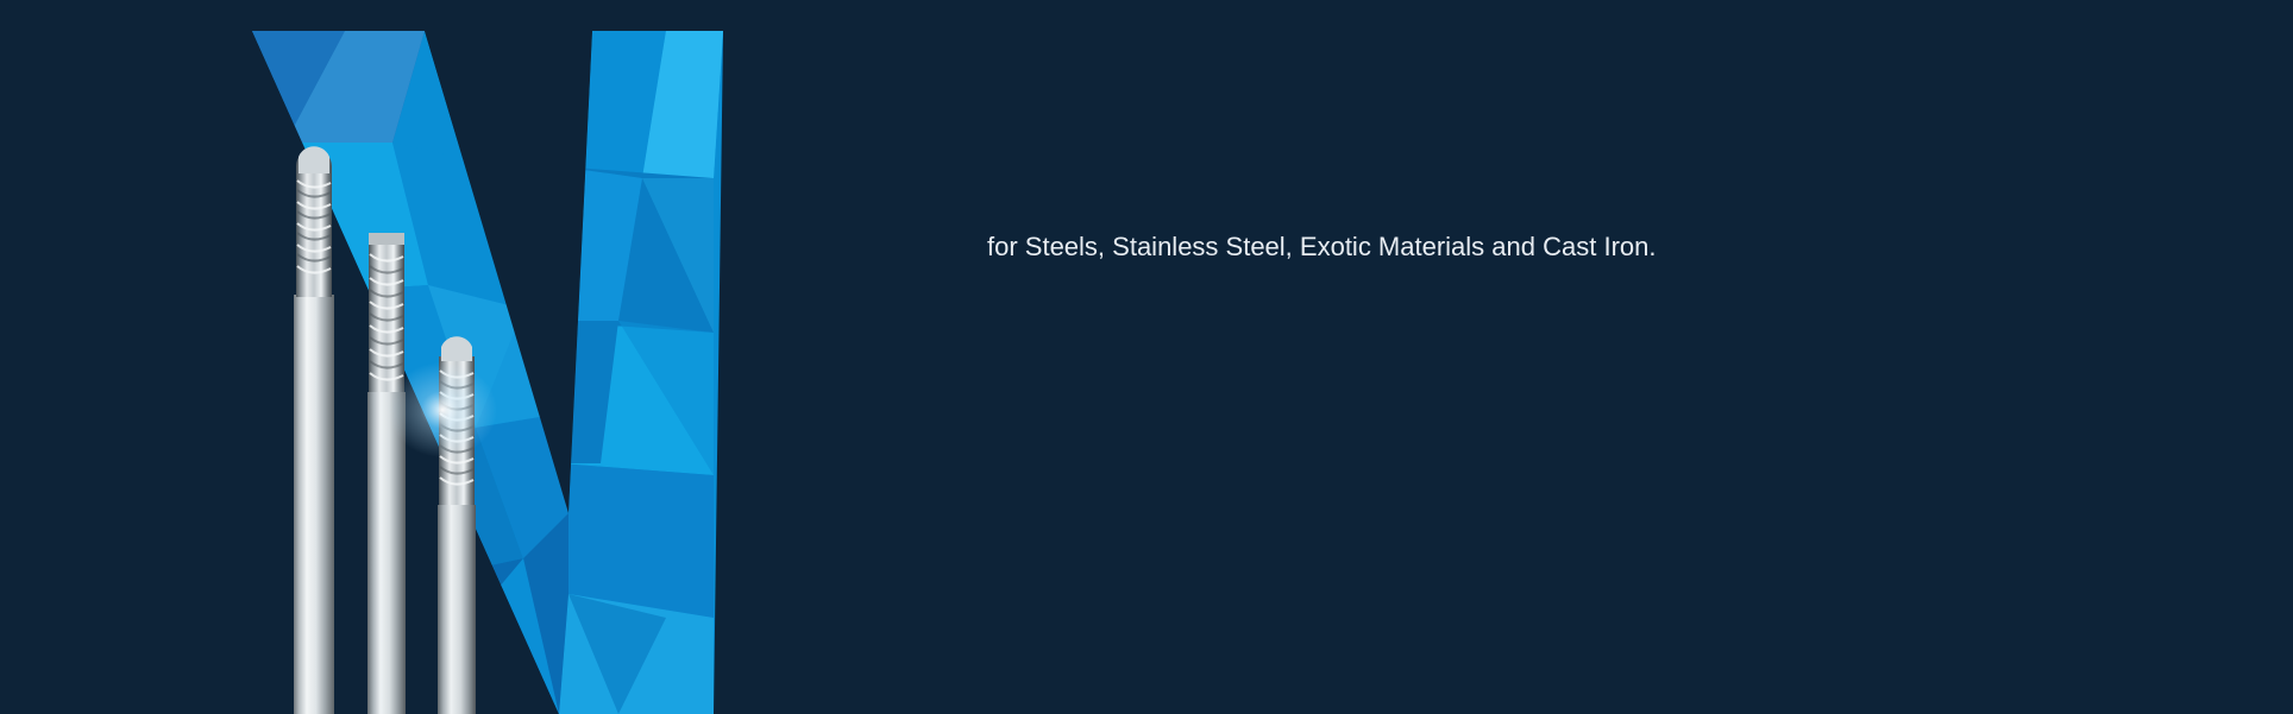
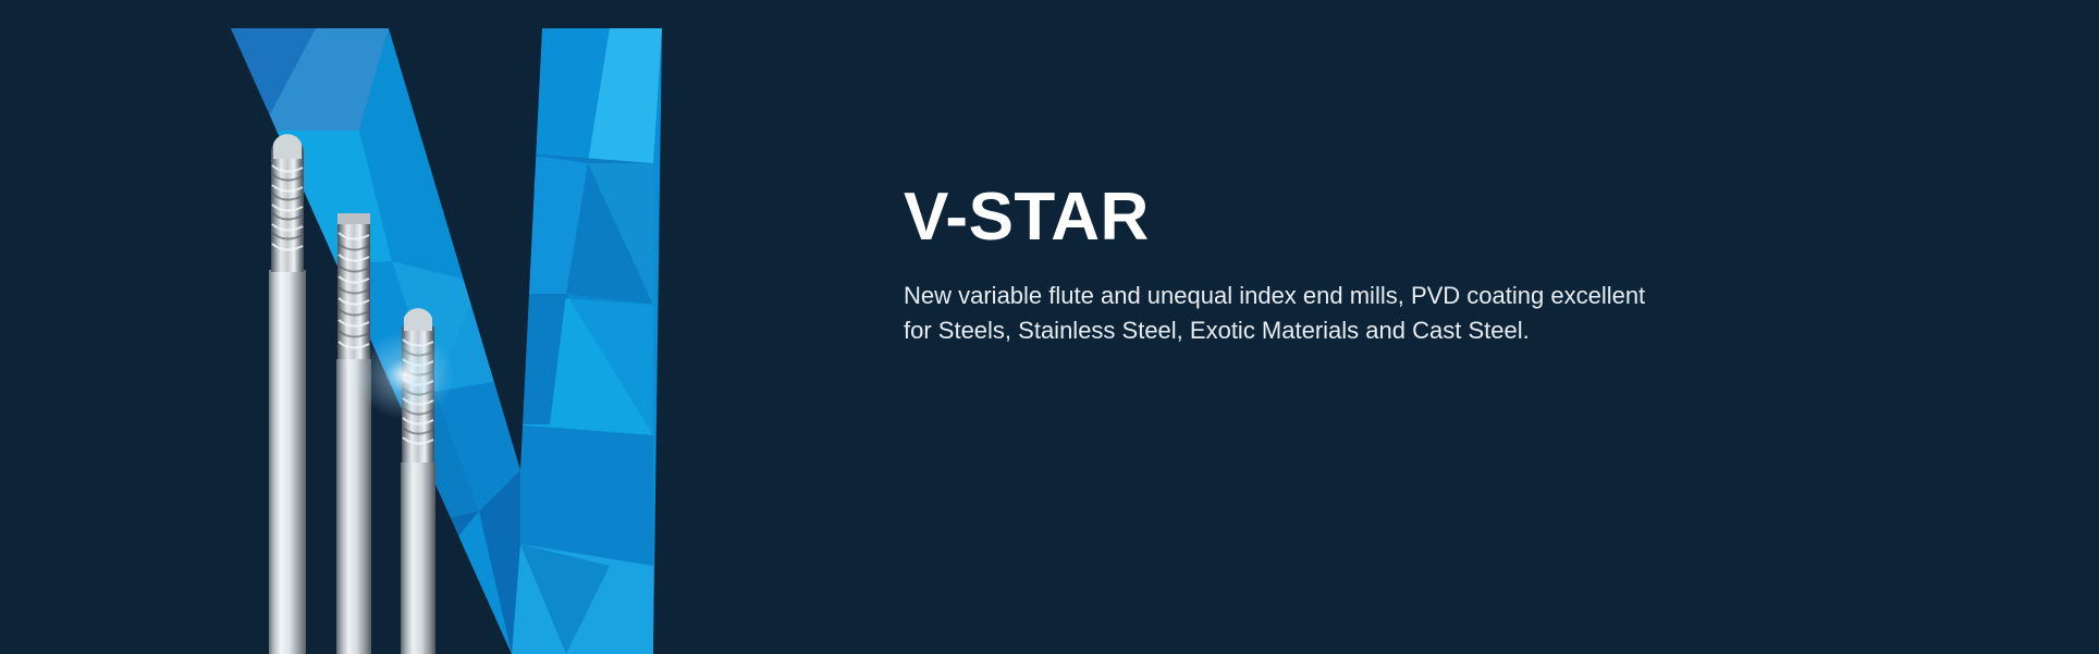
+ V-STAR
+ New variable flute and unequal index end mills, PVD coating excellent
- for Steels, Stainless Steel, Exotic Materials and Cast Iron.
+ for Steels, Stainless Steel, Exotic Materials and Cast Steel.
